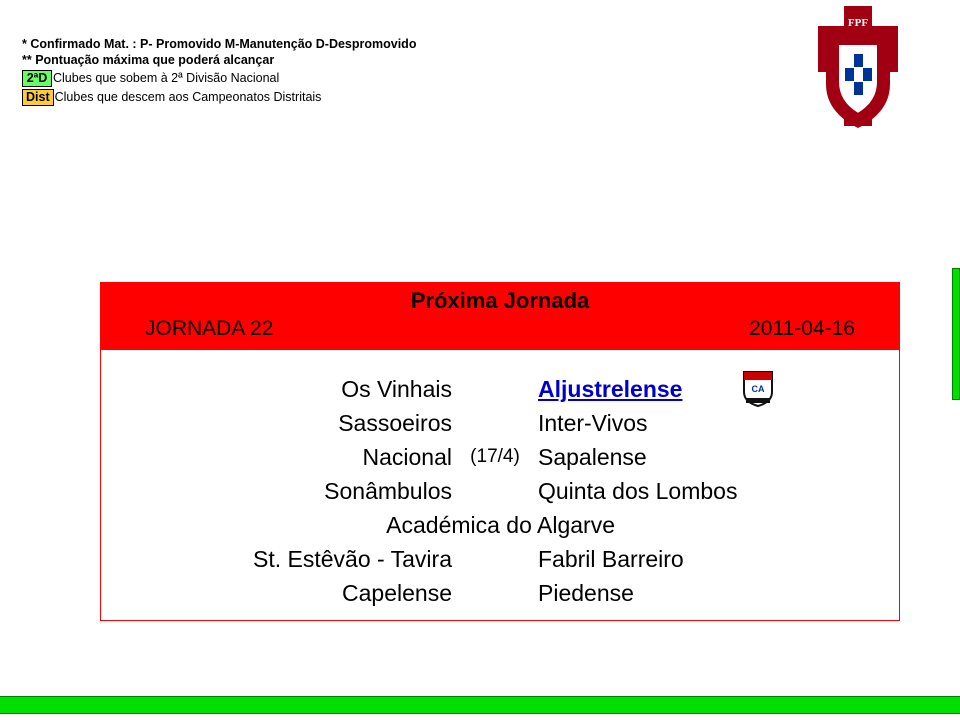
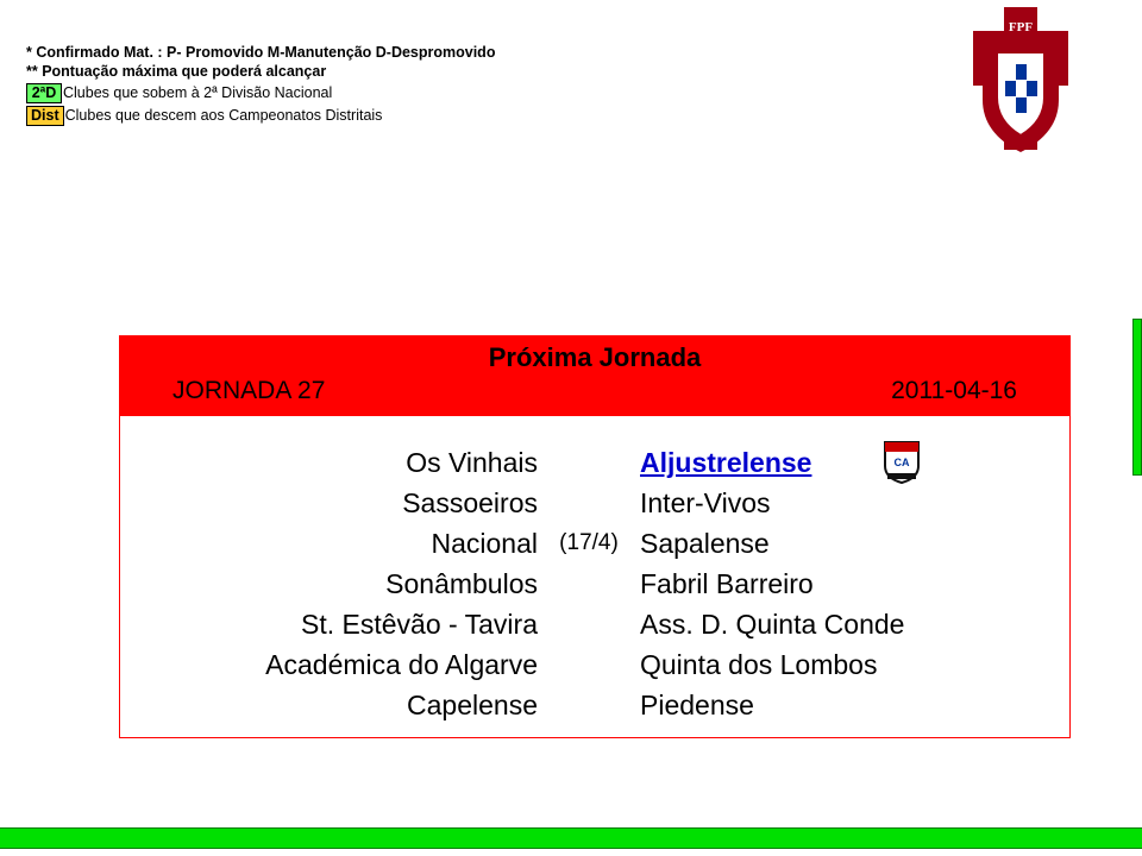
  * Confirmado Mat. : P- Promovido M-Manutenção D-Despromovido
  ** Pontuação máxima que poderá alcançar
  2ªD
  Clubes que sobem à 2ª Divisão Nacional
  Dist
  Clubes que descem aos Campeonatos Distritais
  FPF
  Próxima Jornada
- JORNADA 22
+ JORNADA 27
  2011-04-16
  Os Vinhais
  Aljustrelense
  CA
  Sassoeiros
  Inter-Vivos
  Nacional
  (17/4)
  Sapalense
  Sonâmbulos
- Quinta dos Lombos
+ Fabril Barreiro
- Académica do Algarve
+ St. Estêvão - Tavira
+ Ass. D. Quinta Conde
- St. Estêvão - Tavira
+ Académica do Algarve
- Fabril Barreiro
+ Quinta dos Lombos
  Capelense
  Piedense
